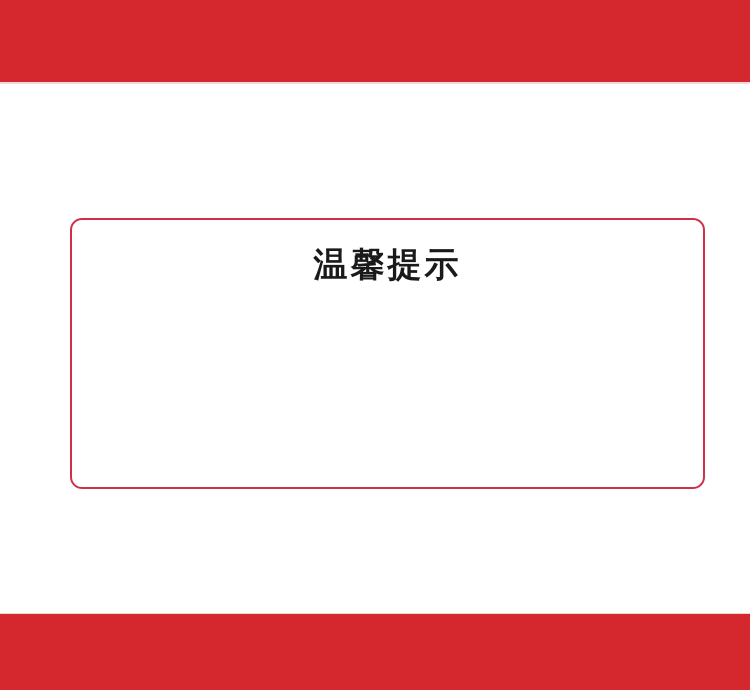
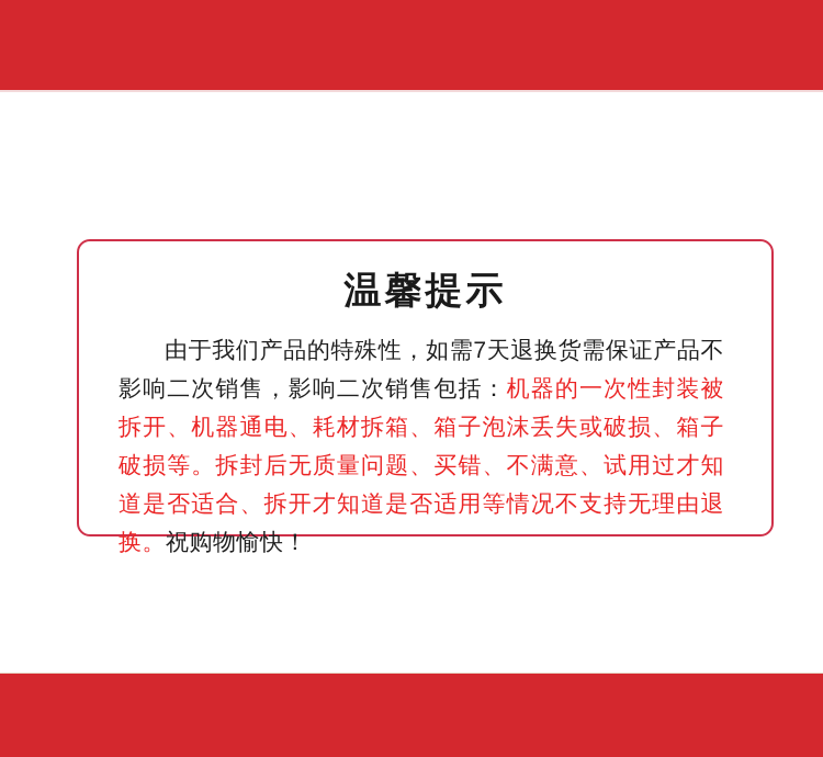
  温馨提示
+ 由于我们产品的特殊性，如需7天退换货需保证产品不影响二次销售，影响二次销售包括：机器的一次性封装被拆开、机器通电、耗材拆箱、箱子泡沫丢失或破损、箱子破损等。拆封后无质量问题、买错、不满意、试用过才知道是否适合、拆开才知道是否适用等情况不支持无理由退换。祝购物愉快！
